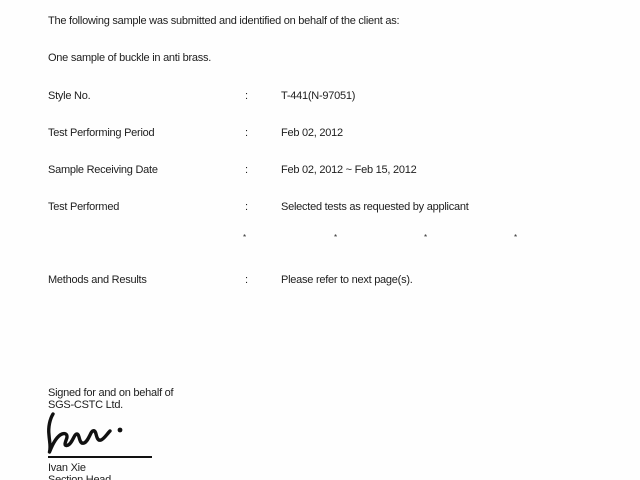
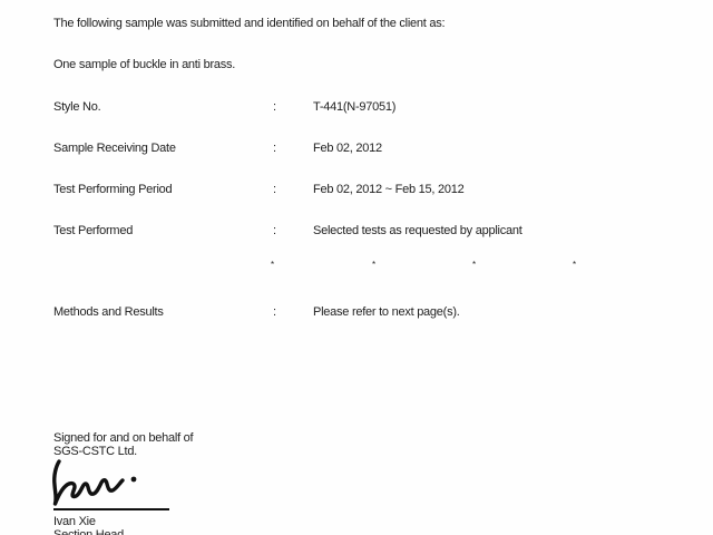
  The following sample was submitted and identified on behalf of the client as:
  One sample of buckle in anti brass.
  Style No.
  :
  T-441(N-97051)
- Test Performing Period
+ Sample Receiving Date
  :
  Feb 02, 2012
- Sample Receiving Date
+ Test Performing Period
  :
  Feb 02, 2012 ~ Feb 15, 2012
  Test Performed
  :
  Selected tests as requested by applicant
  *
  *
  *
  *
  Methods and Results
  :
  Please refer to next page(s).
  Signed for and on behalf of
  SGS-CSTC Ltd.
  Ivan Xie
